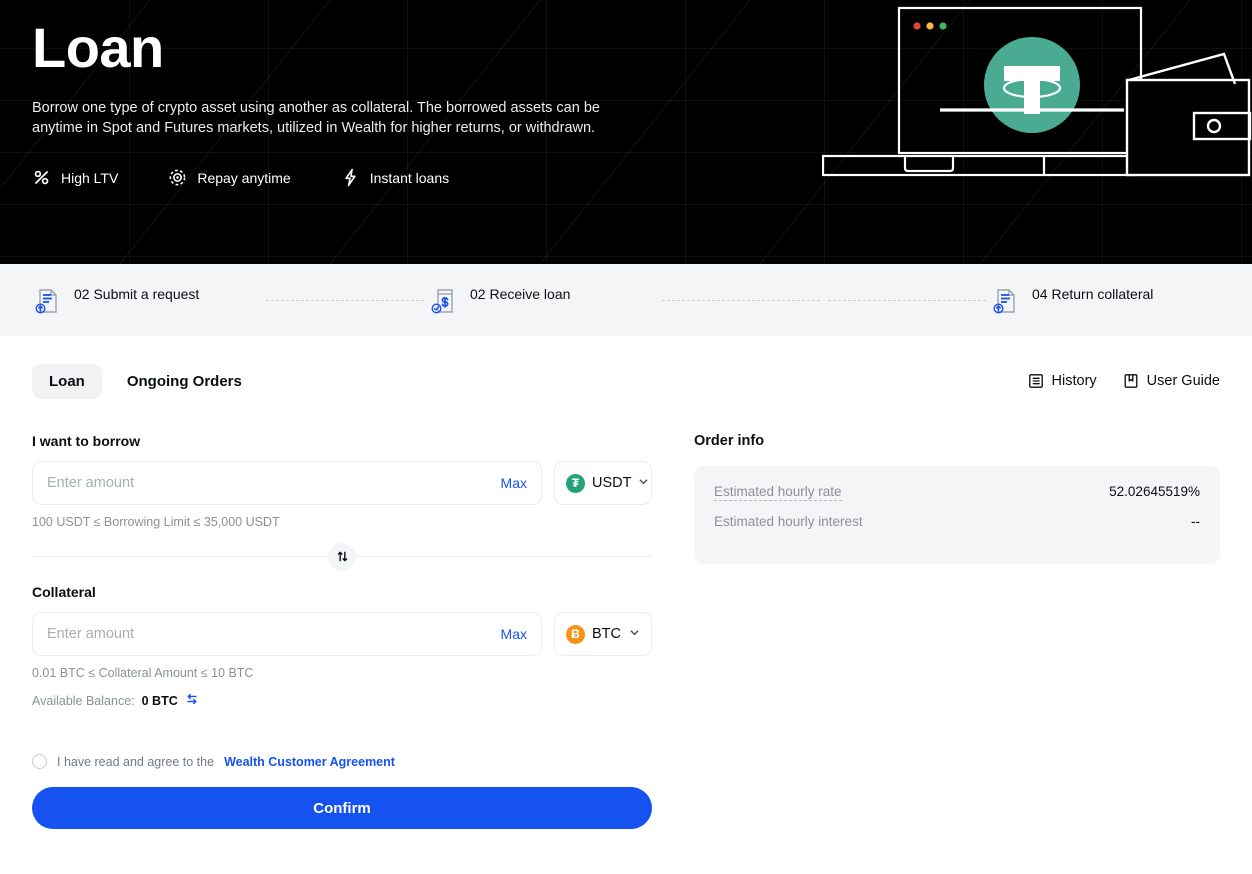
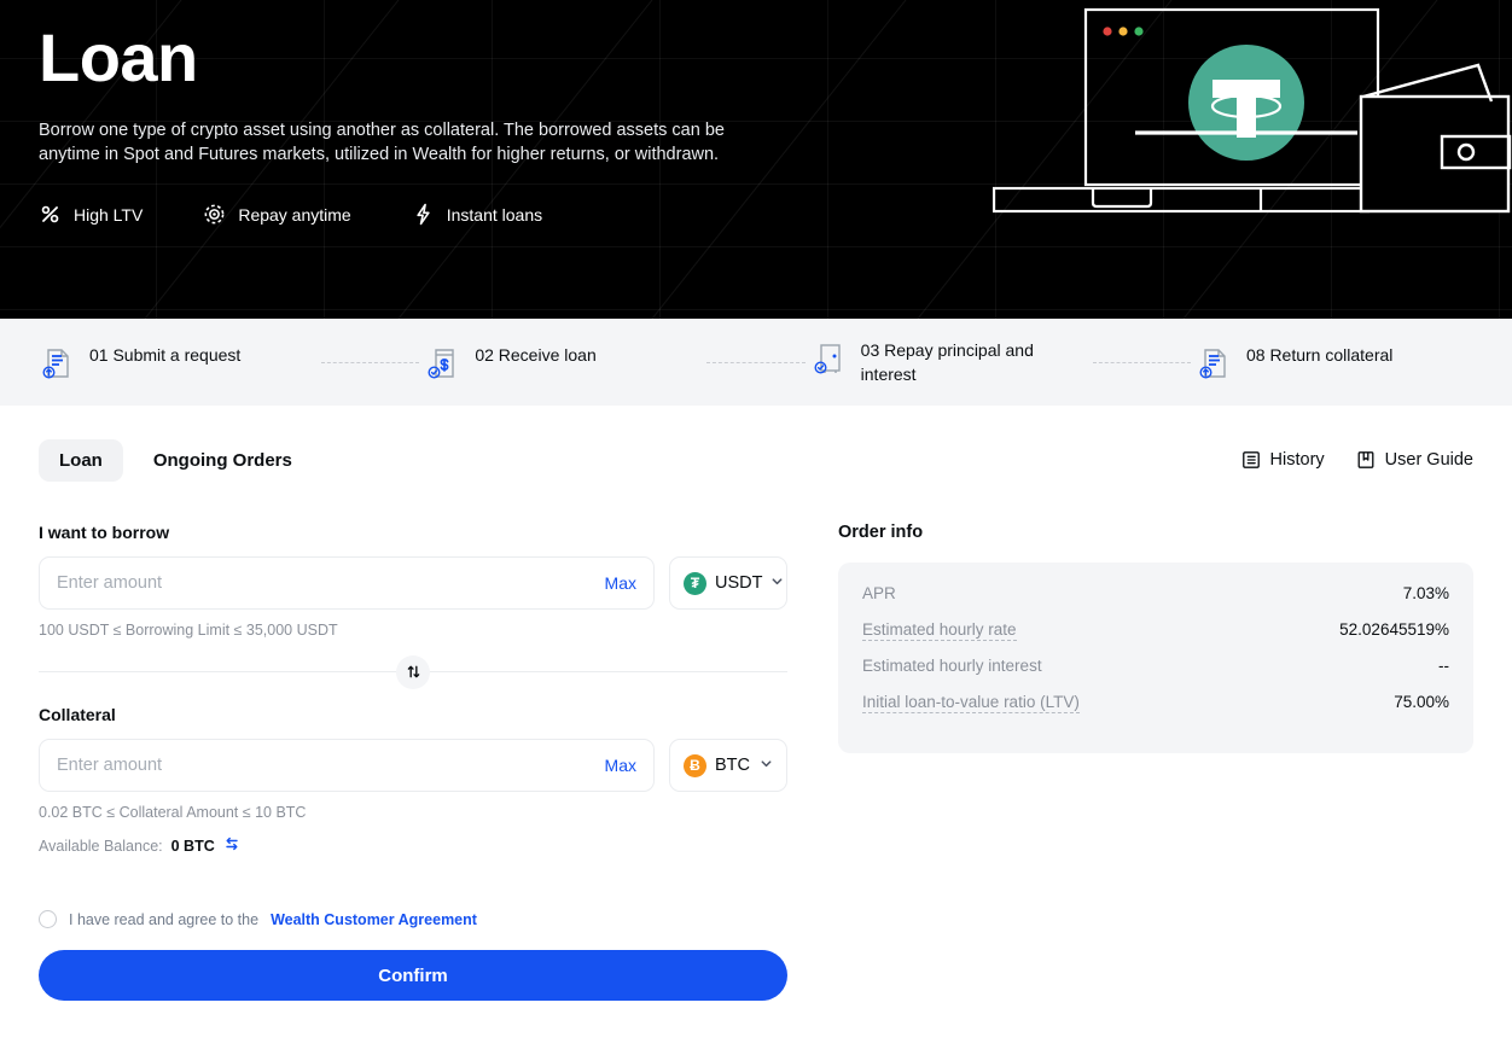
  Loan
  Borrow one type of crypto asset using another as collateral. The borrowed assets can be anytime in Spot and Futures markets, utilized in Wealth for higher returns, or withdrawn.
  High LTV
  Repay anytime
  Instant loans
- 02 Submit a request
+ 01 Submit a request
  02 Receive loan
+ 03 Repay principal and interest
- 04 Return collateral
+ 08 Return collateral
  Loan
  Ongoing Orders
  History
  User Guide
  I want to borrow
  Enter amount
  Max
  ₮
  USDT
  100 USDT ≤ Borrowing Limit ≤ 35,000 USDT
  Collateral
  Enter amount
  Max
  Ƀ
  BTC
- 0.01 BTC ≤ Collateral Amount ≤ 10 BTC
+ 0.02 BTC ≤ Collateral Amount ≤ 10 BTC
  Available Balance:
  0 BTC
  I have read and agree to the
  Wealth Customer Agreement
  Confirm
  Order info
+ APR
+ 7.03%
  Estimated hourly rate
  52.02645519%
  Estimated hourly interest
  --
+ Initial loan-to-value ratio (LTV)
+ 75.00%
